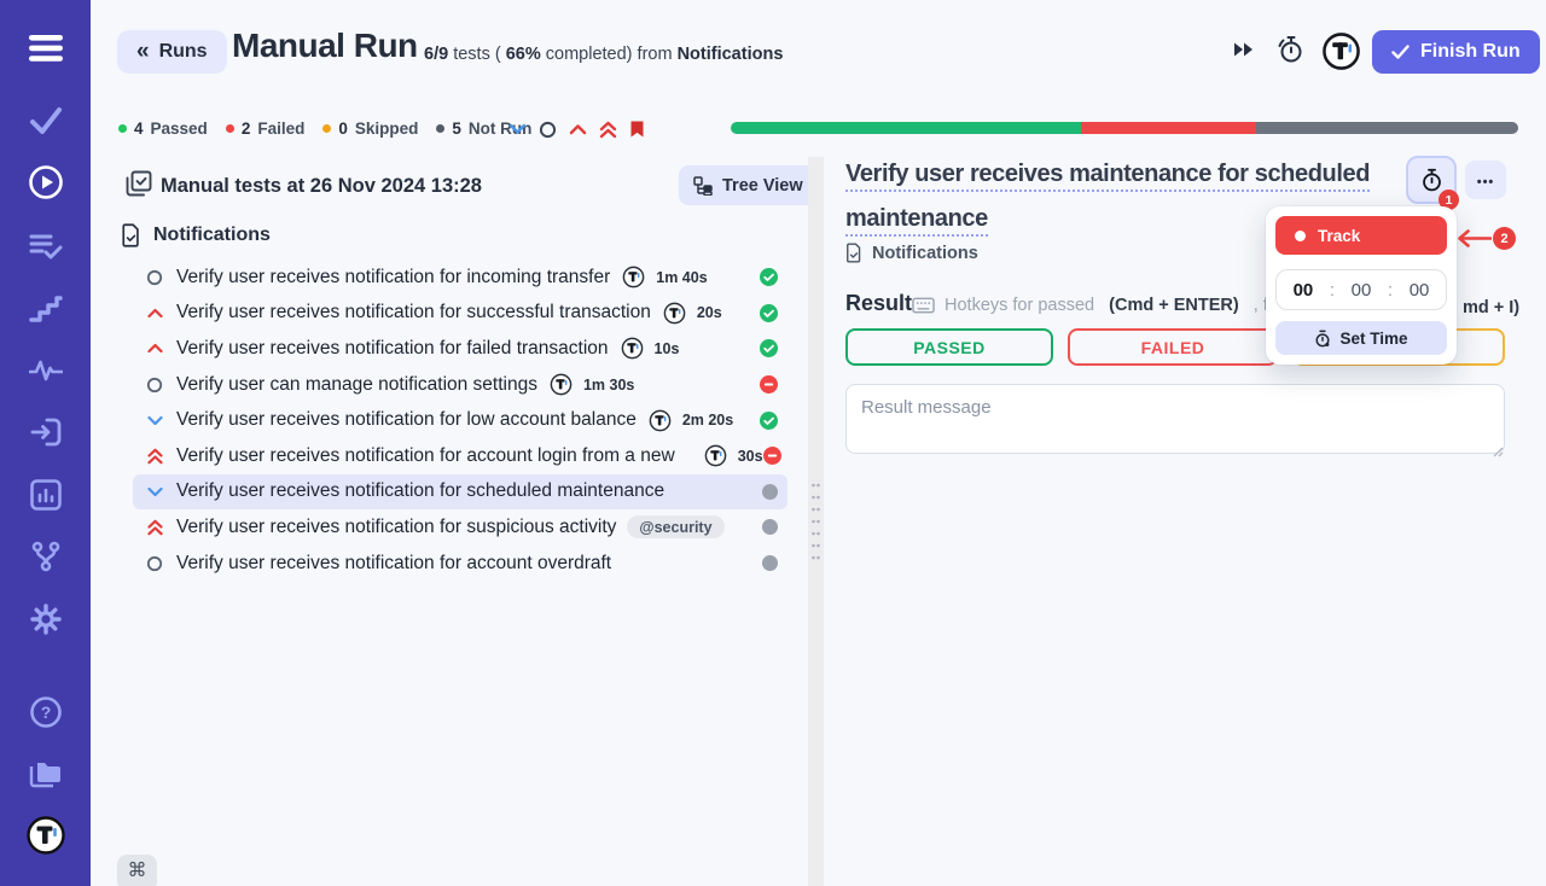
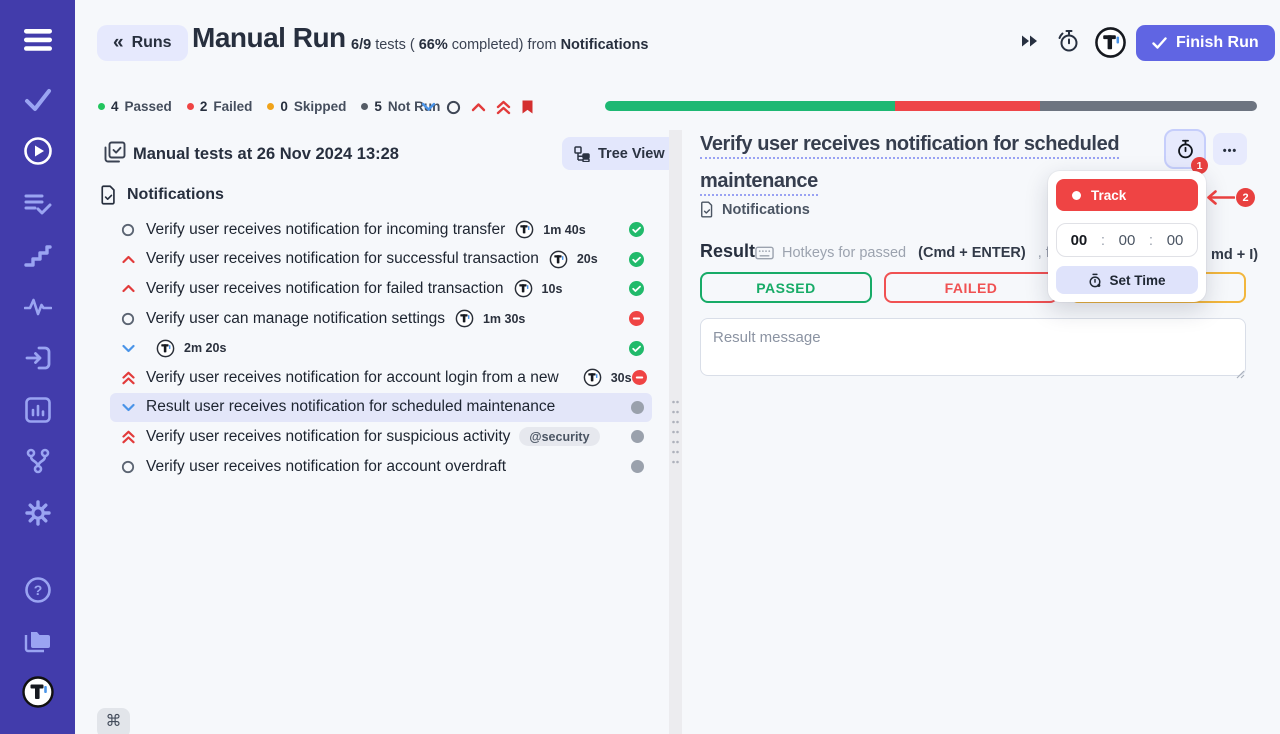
  ?
  Runs
  Manual Run
  6/9 tests ( 66% completed) from Notifications
  Finish Run
  4
  Passed
  2
  Failed
  0
  Skipped
  5
  Not Run
  Manual tests at 26 Nov 2024 13:28
  Tree View
  Notifications
  Verify user receives notification for incoming transfer
  1m 40s
  Verify user receives notification for successful transaction
  20s
  Verify user receives notification for failed transaction
  10s
  Verify user can manage notification settings
  1m 30s
- Verify user receives notification for low account balance
  2m 20s
  Verify user receives notification for account login from a new
  30s
- Verify user receives notification for scheduled maintenance
+ Result user receives notification for scheduled maintenance
  Verify user receives notification for suspicious activity
  @security
  Verify user receives notification for account overdraft
- Verify user receives maintenance for scheduled
+ Verify user receives notification for scheduled
  maintenance
  1
  Notifications
  Result
  Hotkeys for passed
  (Cmd + ENTER)
  md + I)
  PASSED
  FAILED
  Result message
  Track
  00
  :
  00
  :
  00
  Set Time
  2
